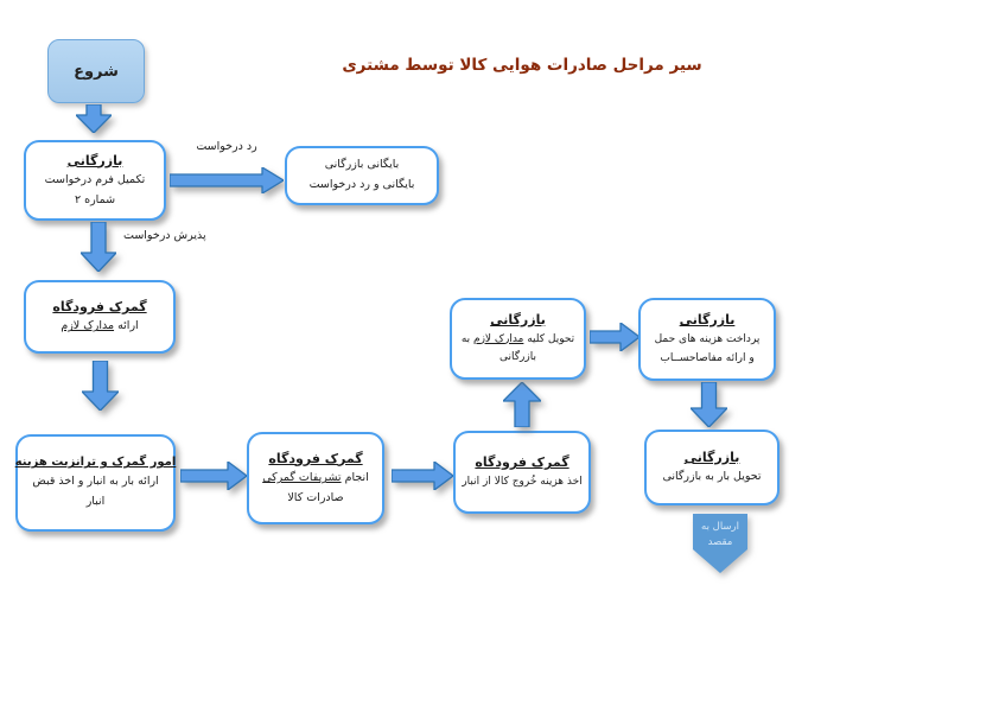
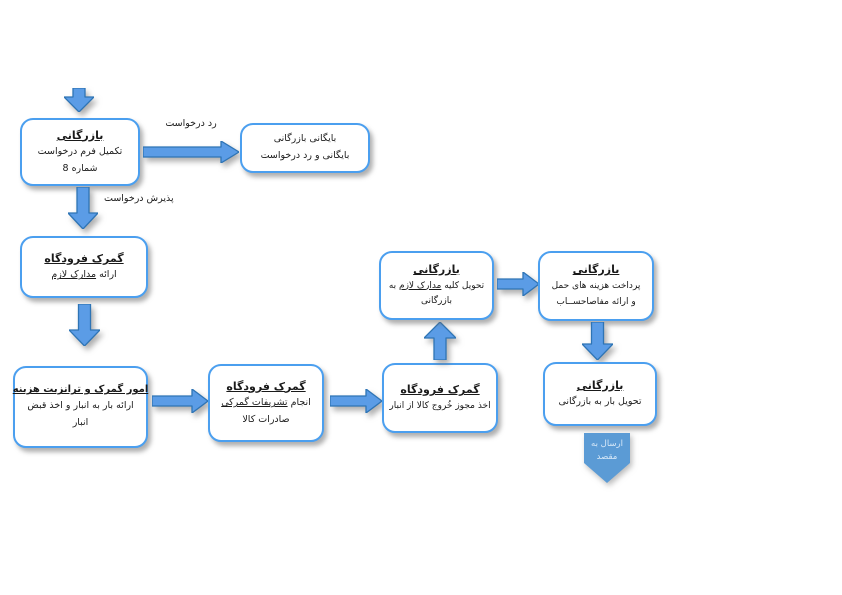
- سیر مراحل صادرات هوایی کالا توسط مشتری
- شروع
  بازرگانی
  تکمیل فرم درخواست
- شماره ۲
+ شماره 8
  رد درخواست
  بایگانی بازرگانی
  بایگانی و رد درخواست
  پذیرش درخواست
  گمرک فرودگاه
  ارائه مدارک لازم
  امور گمرک و ترانزیت هزینه
  ارائه بار به انبار و اخذ قبض
  انبار
  گمرک فرودگاه
  انجام تشریفات گمرکی
  صادرات کالا
  گمرک فرودگاه
- اخذ هزینه خُروج کالا از انبار
+ اخذ مجوز خُروج کالا از انبار
  بازرگانی
  تحویل کلیه مدارک لازم به
  بازرگانی
  بازرگانی
  پرداخت هزینه های حمل
  و ارائه مفاصاحســاب
  بازرگانی
  تحویل بار به بازرگانی
  ارسال به
  مقصد
